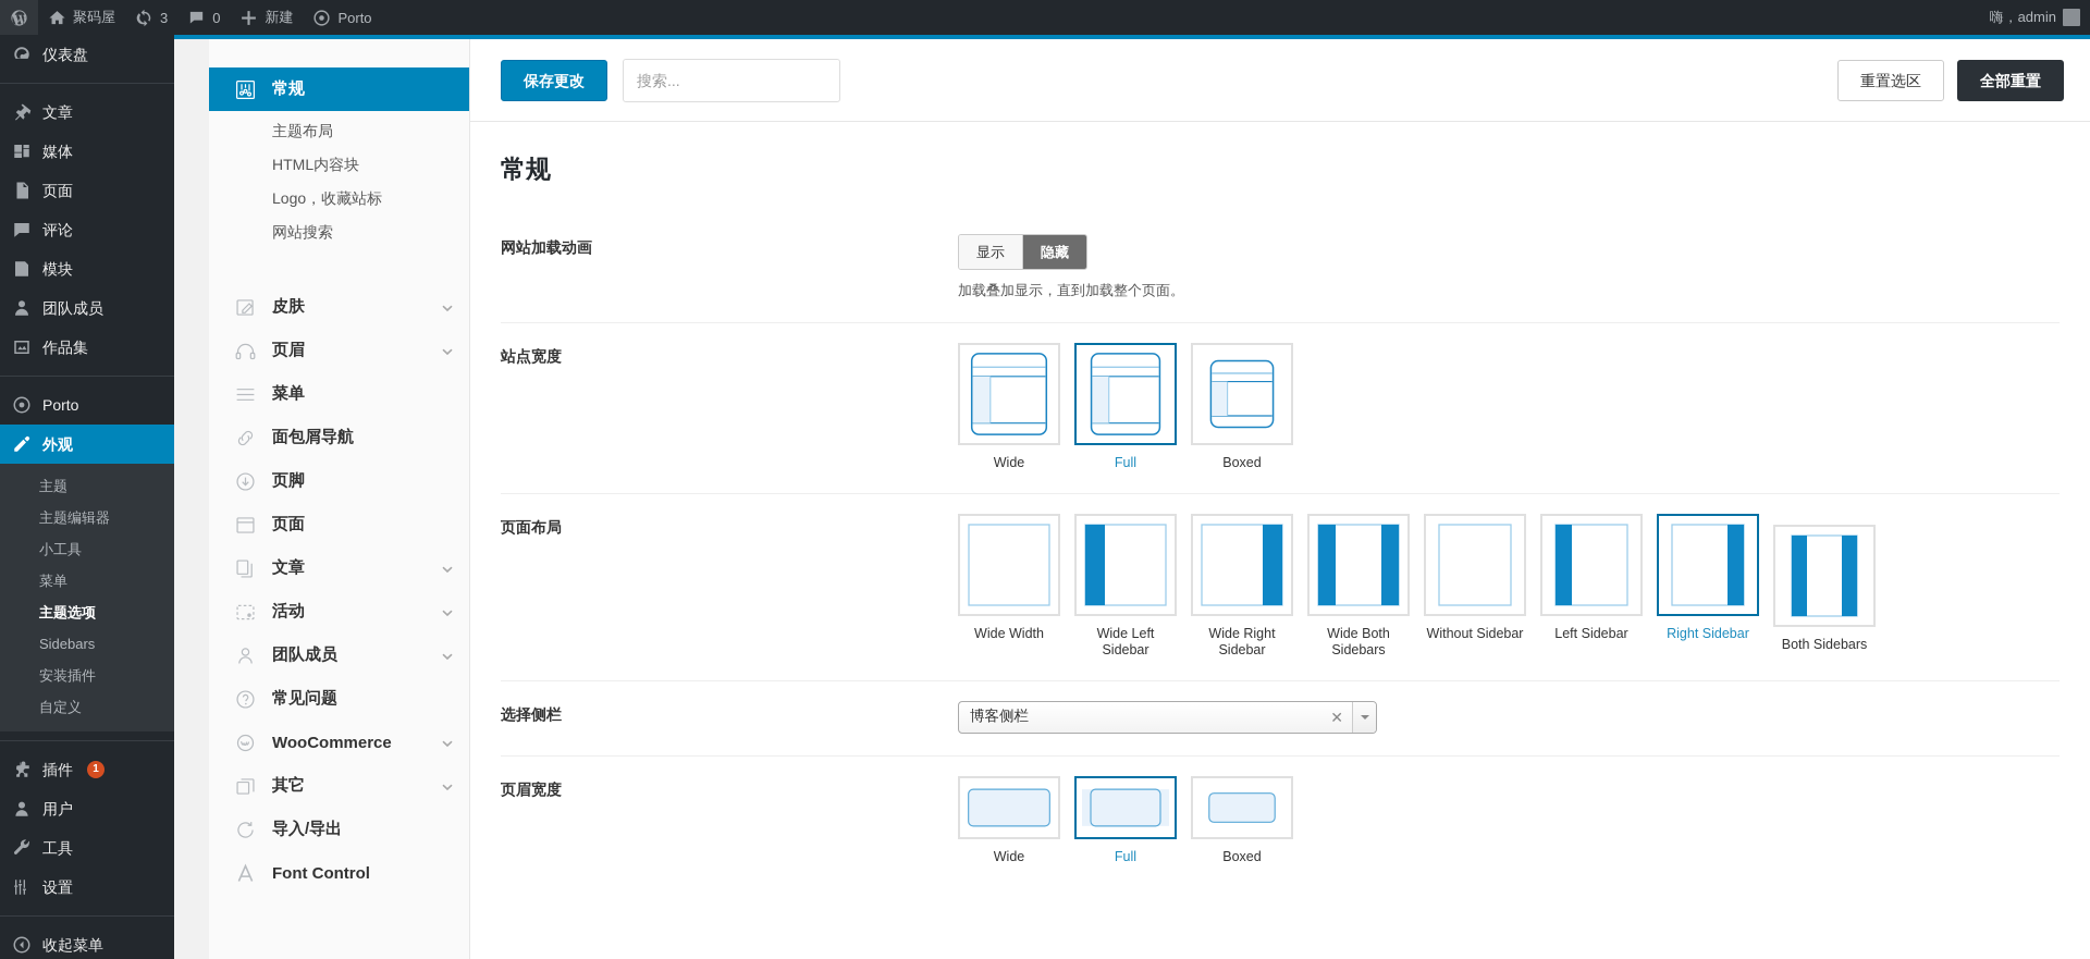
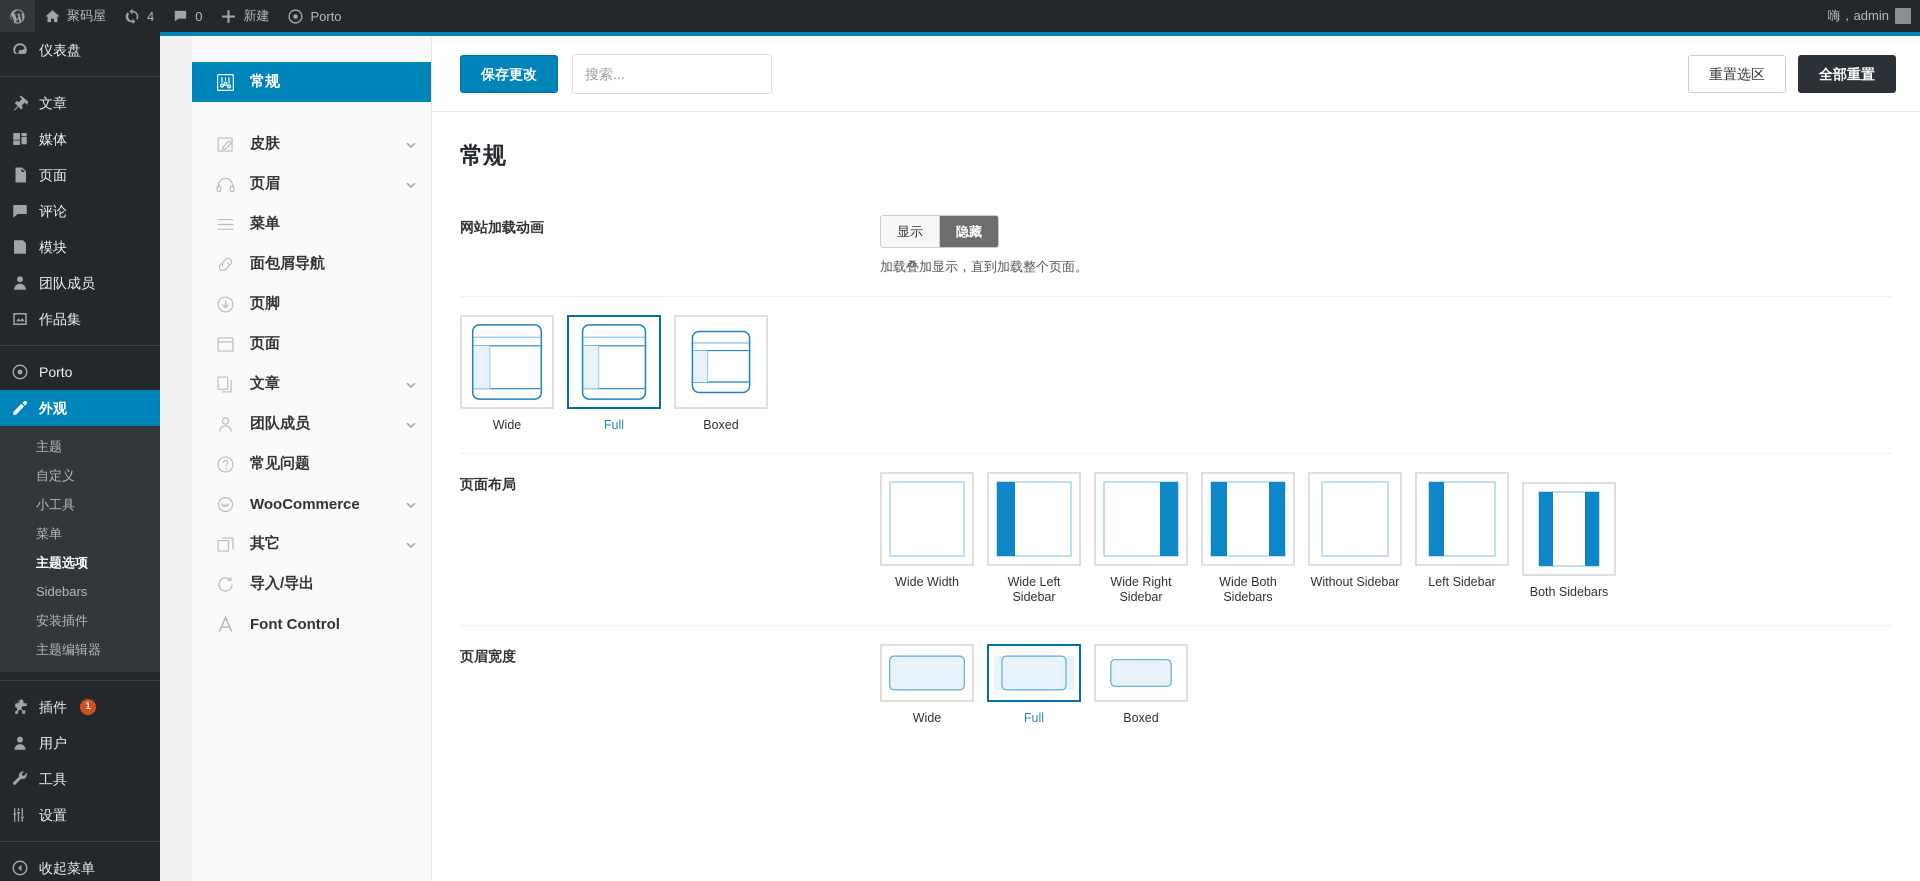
  聚码屋
- 3
+ 4
  0
  新建
  Porto
  嗨，admin
  仪表盘
  文章
  媒体
  页面
  评论
  模块
  团队成员
  作品集
  Porto
  外观
  主题
- 主题编辑器
+ 自定义
  小工具
  菜单
  主题选项
  Sidebars
  安装插件
- 自定义
+ 主题编辑器
  插件
  1
  用户
  工具
  设置
  收起菜单
  常规
- 主题布局
- HTML内容块
- Logo，收藏站标
- 网站搜索
  皮肤
  页眉
  菜单
  面包屑导航
  页脚
  页面
  文章
- 活动
  团队成员
  常见问题
  WooCommerce
  其它
  导入/导出
  Font Control
  保存更改
  搜索...
  重置选区
  全部重置
  常规
  网站加载动画
  显示
  隐藏
  加载叠加显示，直到加载整个页面。
- 站点宽度
  Wide
  Full
  Boxed
  页面布局
  Wide Width
  Wide Left Sidebar
  Wide Right Sidebar
  Wide Both Sidebars
  Without Sidebar
  Left Sidebar
- Right Sidebar
  Both Sidebars
- 选择侧栏
- 博客侧栏
- ✕
  页眉宽度
  Wide
  Full
  Boxed
